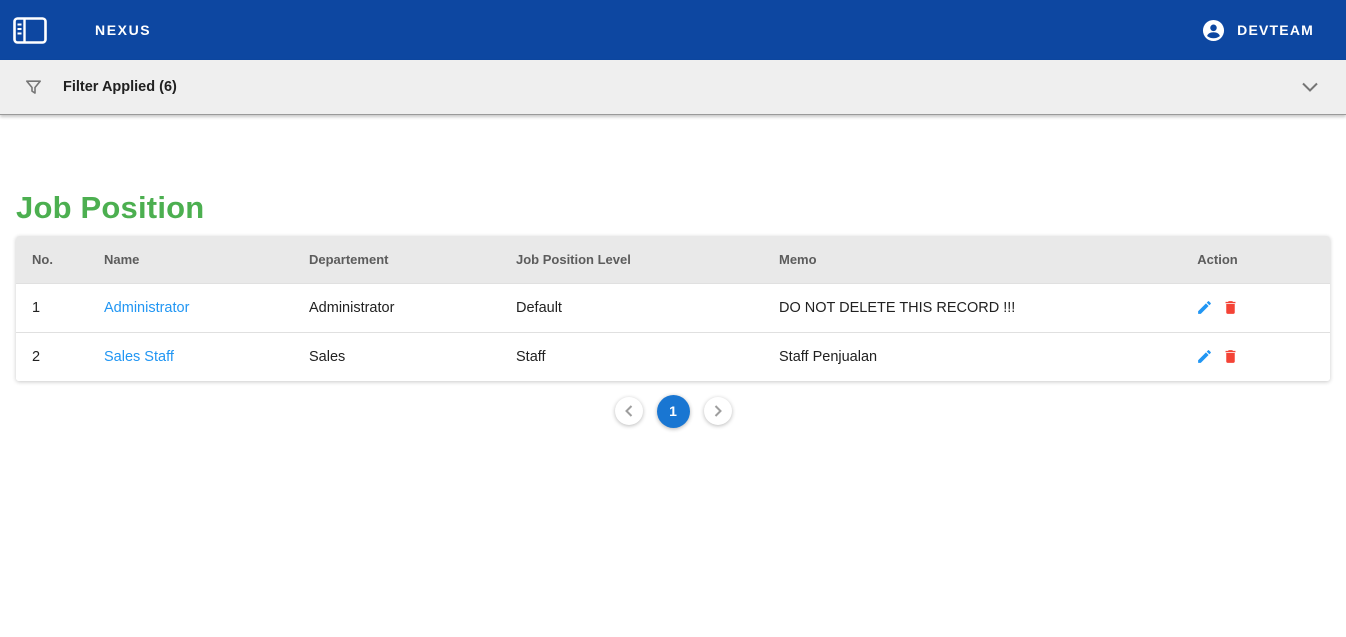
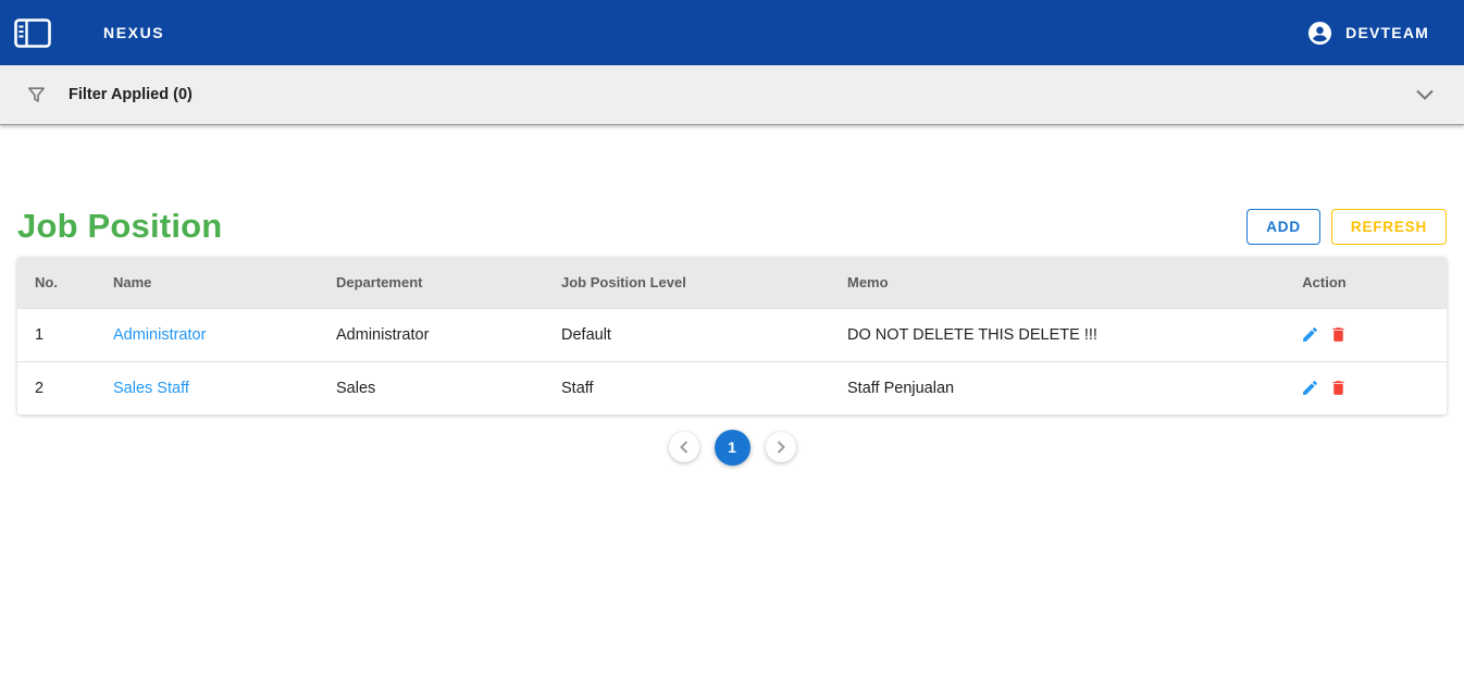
  NEXUS
  DEVTEAM
- Filter Applied (6)
+ Filter Applied (0)
  Job Position
+ ADD
+ REFRESH
  No.	Name	Departement	Job Position Level	Memo	Action
- 1	Administrator	Administrator	Default	DO NOT DELETE THIS RECORD !!!
+ 1	Administrator	Administrator	Default	DO NOT DELETE THIS DELETE !!!
  2	Sales Staff	Sales	Staff	Staff Penjualan
  1
